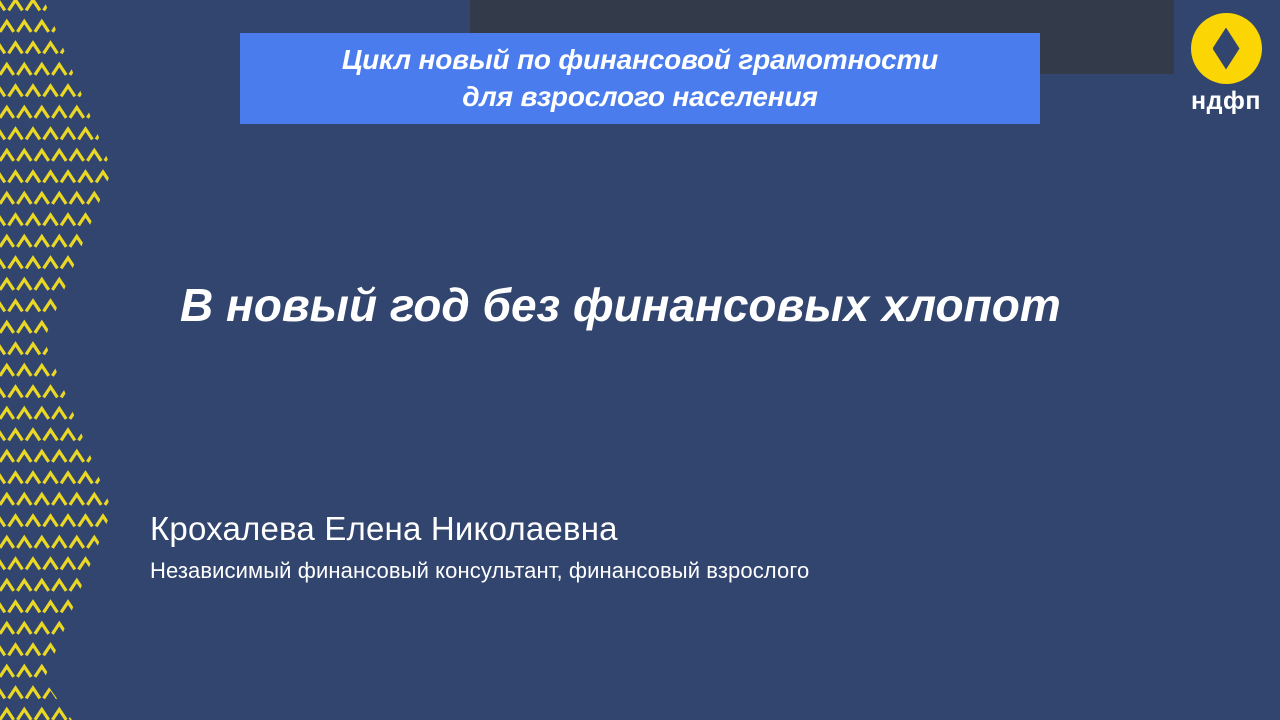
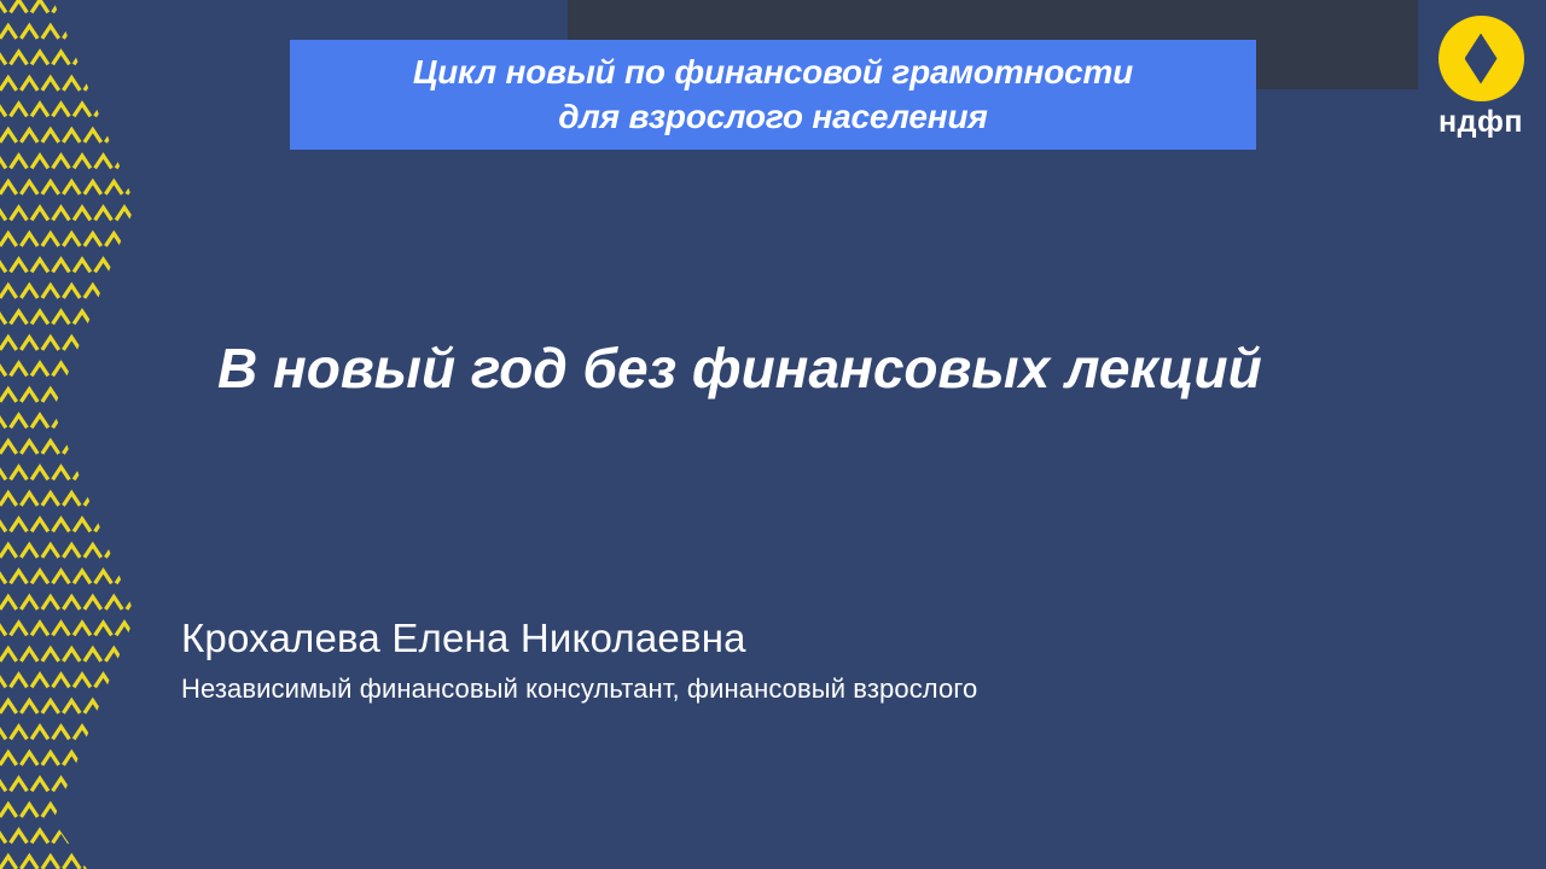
  Цикл новый по финансовой грамотности
  для взрослого населения
  ндфп
- В новый год без финансовых хлопот
+ В новый год без финансовых лекций
  Крохалева Елена Николаевна
  Независимый финансовый консультант, финансовый взрослого
